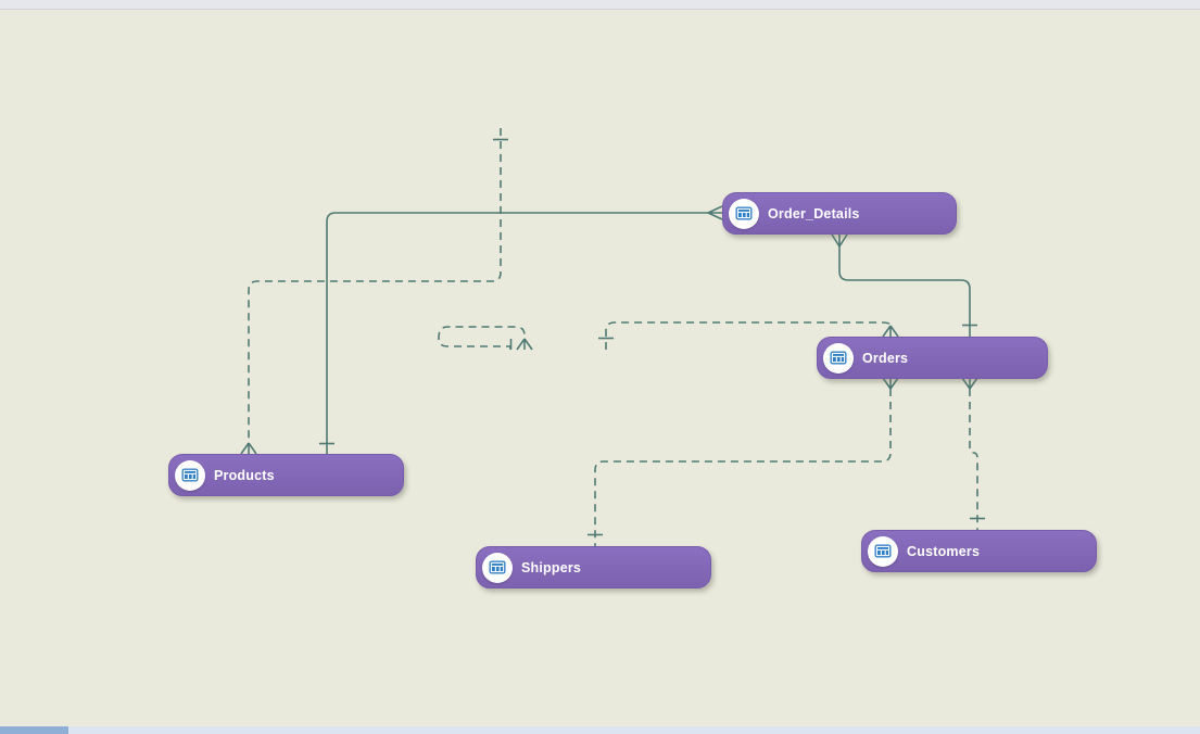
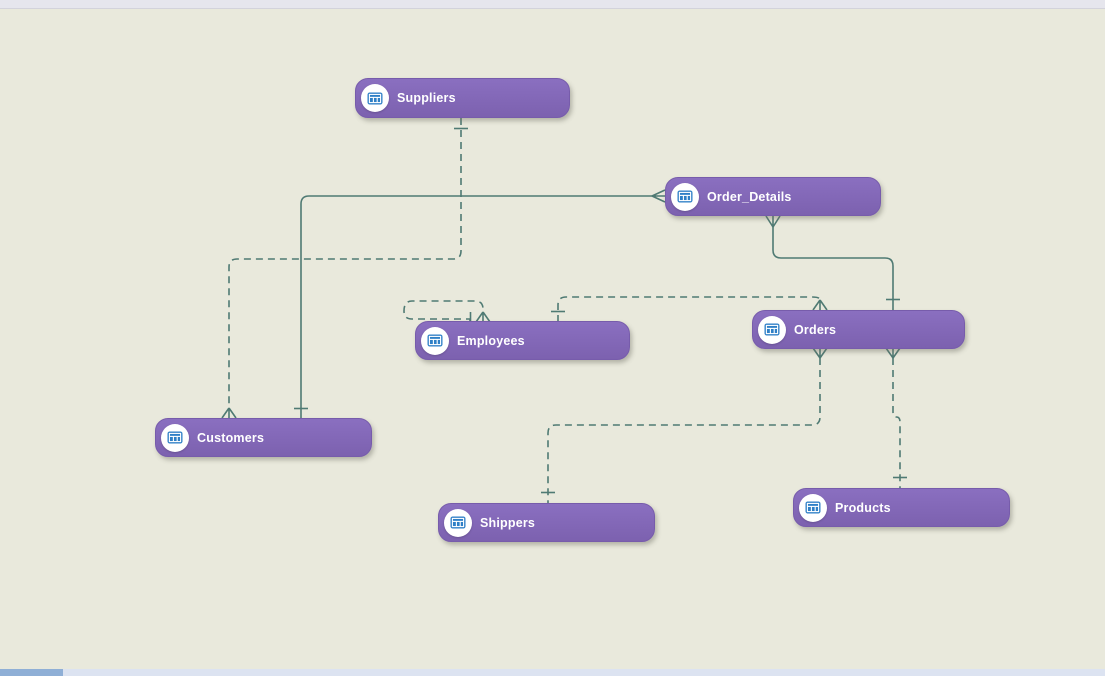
+ Suppliers
  Order_Details
+ Employees
  Orders
- Products
+ Customers
  Shippers
- Customers
+ Products
